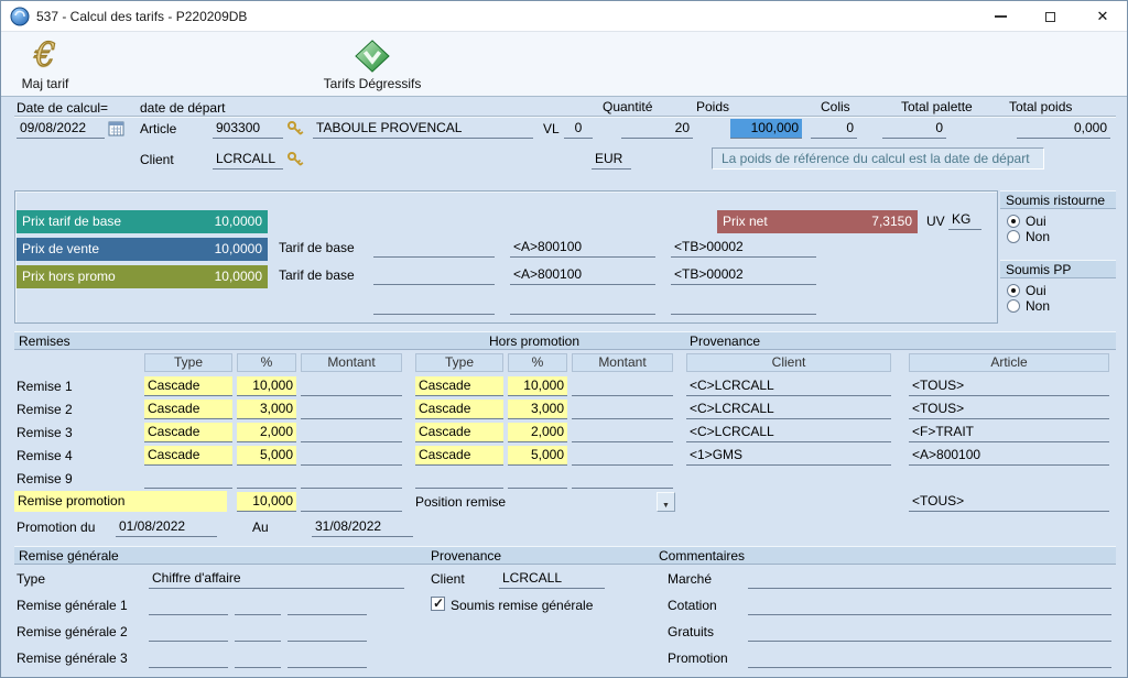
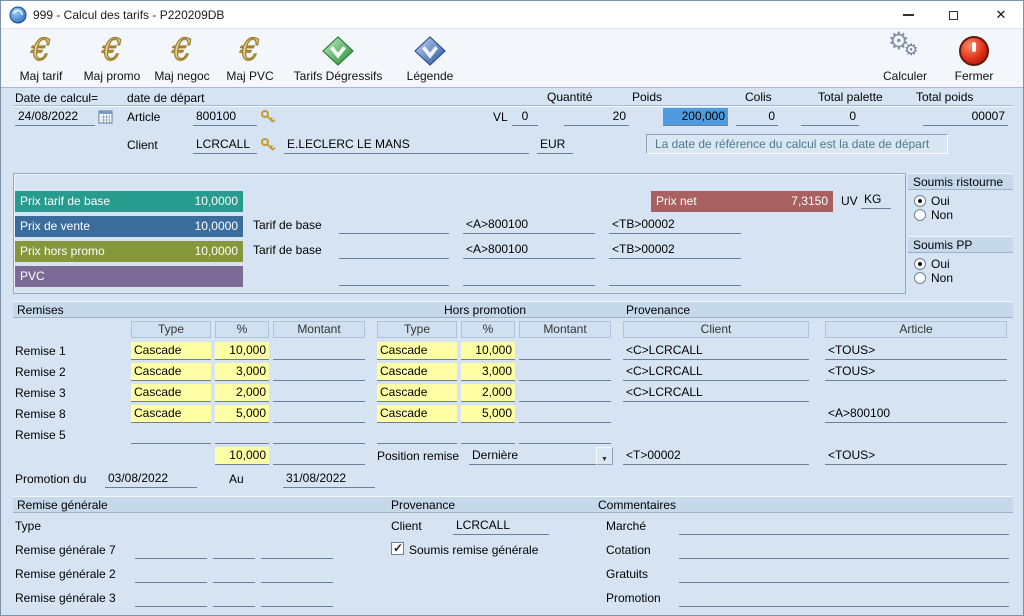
- 537 - Calcul des tarifs - P220209DB
+ 999 - Calcul des tarifs - P220209DB
  Maj tarif
+ Maj promo
+ Maj negoc
+ Maj PVC
  Tarifs Dégressifs
+ Légende
+ Calculer
+ Fermer
  Date de calcul=
  date de départ
  Quantité
  Poids
  Colis
  Total palette
  Total poids
- 09/08/2022
+ 24/08/2022
  Article
- 903300
+ 800100
- TABOULE PROVENCAL
  VL
  0
  20
- 100,000
+ 200,000
  0
  0
- 0,000
+ 00007
  Client
  LCRCALL
+ E.LECLERC LE MANS
  EUR
- La poids de référence du calcul est la date de départ
+ La date de référence du calcul est la date de départ
  Prix tarif de base
  10,0000
  Prix de vente
  10,0000
  Prix hors promo
  10,0000
+ PVC
  Tarif de base
  <A>800100
  <TB>00002
  Tarif de base
  <A>800100
  <TB>00002
  Prix net
  7,3150
  UV
  KG
  Soumis ristourne
  Oui
  Non
  Soumis PP
  Oui
  Non
  Remises
  Hors promotion
  Provenance
  Type
  %
  Montant
  Type
  %
  Montant
  Client
  Article
  Remise 1
  Cascade
  10,000
  Cascade
  10,000
  <C>LCRCALL
  <TOUS>
  Remise 2
  Cascade
  3,000
  Cascade
  3,000
  <C>LCRCALL
  <TOUS>
  Remise 3
  Cascade
  2,000
  Cascade
  2,000
  <C>LCRCALL
- <F>TRAIT
- Remise 4
+ Remise 8
  Cascade
  5,000
  Cascade
  5,000
- <1>GMS
  <A>800100
- Remise 9
+ Remise 5
- Remise promotion
  10,000
  Position remise
+ Dernière
+ <T>00002
  <TOUS>
  Promotion du
- 01/08/2022
+ 03/08/2022
  Au
  31/08/2022
  Remise générale
  Provenance
  Commentaires
  Type
- Chiffre d'affaire
  Client
  LCRCALL
  Marché
- Remise générale 1
+ Remise générale 7
  Soumis remise générale
  Cotation
  Remise générale 2
  Gratuits
  Remise générale 3
  Promotion
